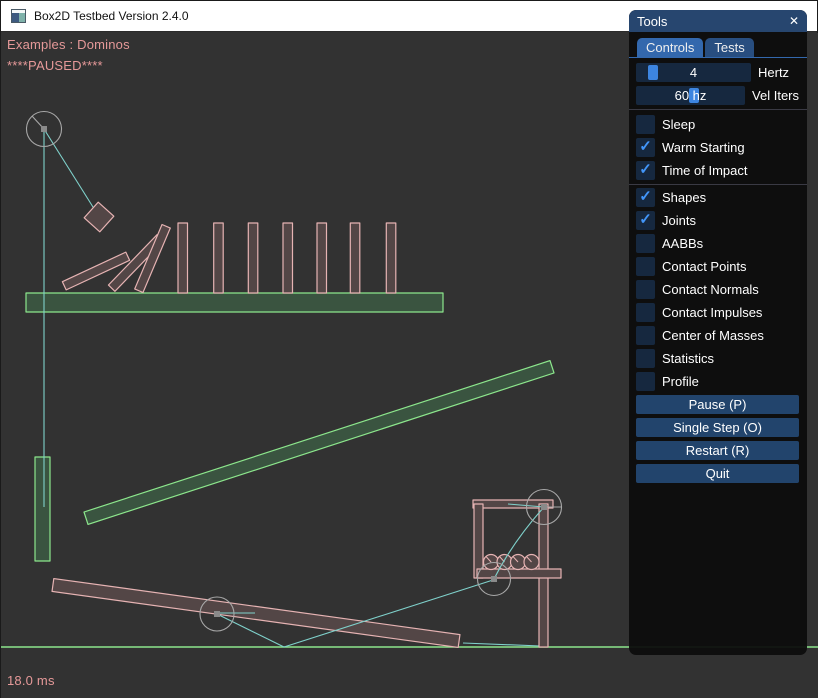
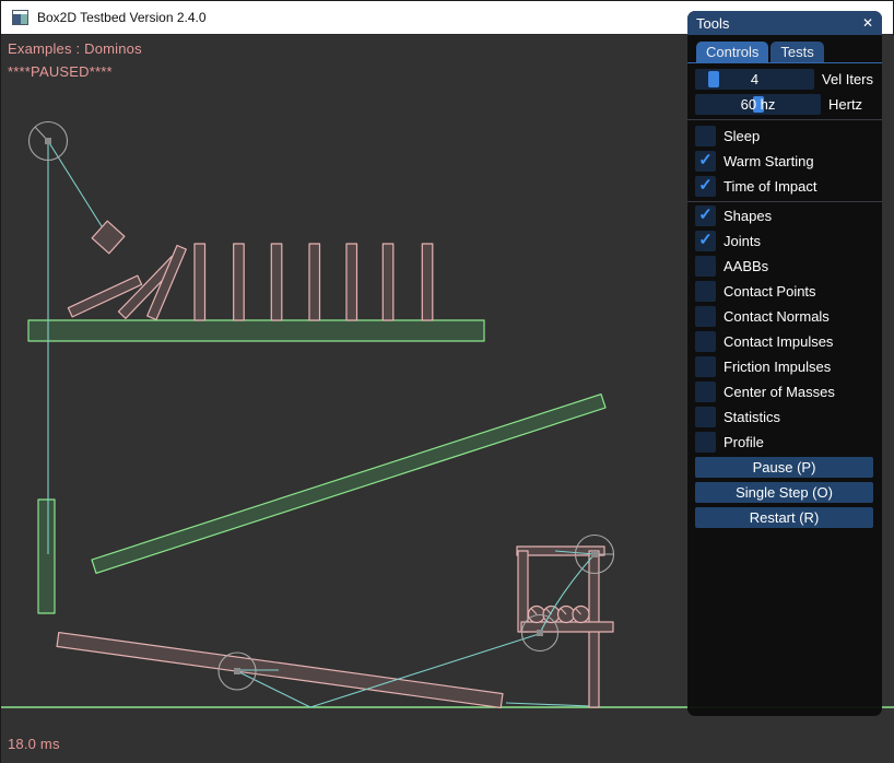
  Box2D Testbed Version 2.4.0
  Examples : Dominos
  ****PAUSED****
  18.0 ms
  Tools
  ✕
  Controls
  Tests
  4
- Hertz
+ Vel Iters
  60 hz
- Vel Iters
+ Hertz
  Sleep
  ✓
  Warm Starting
  ✓
  Time of Impact
  ✓
  Shapes
  ✓
  Joints
  AABBs
  Contact Points
  Contact Normals
  Contact Impulses
+ Friction Impulses
  Center of Masses
  Statistics
  Profile
  Pause (P)
  Single Step (O)
  Restart (R)
- Quit
